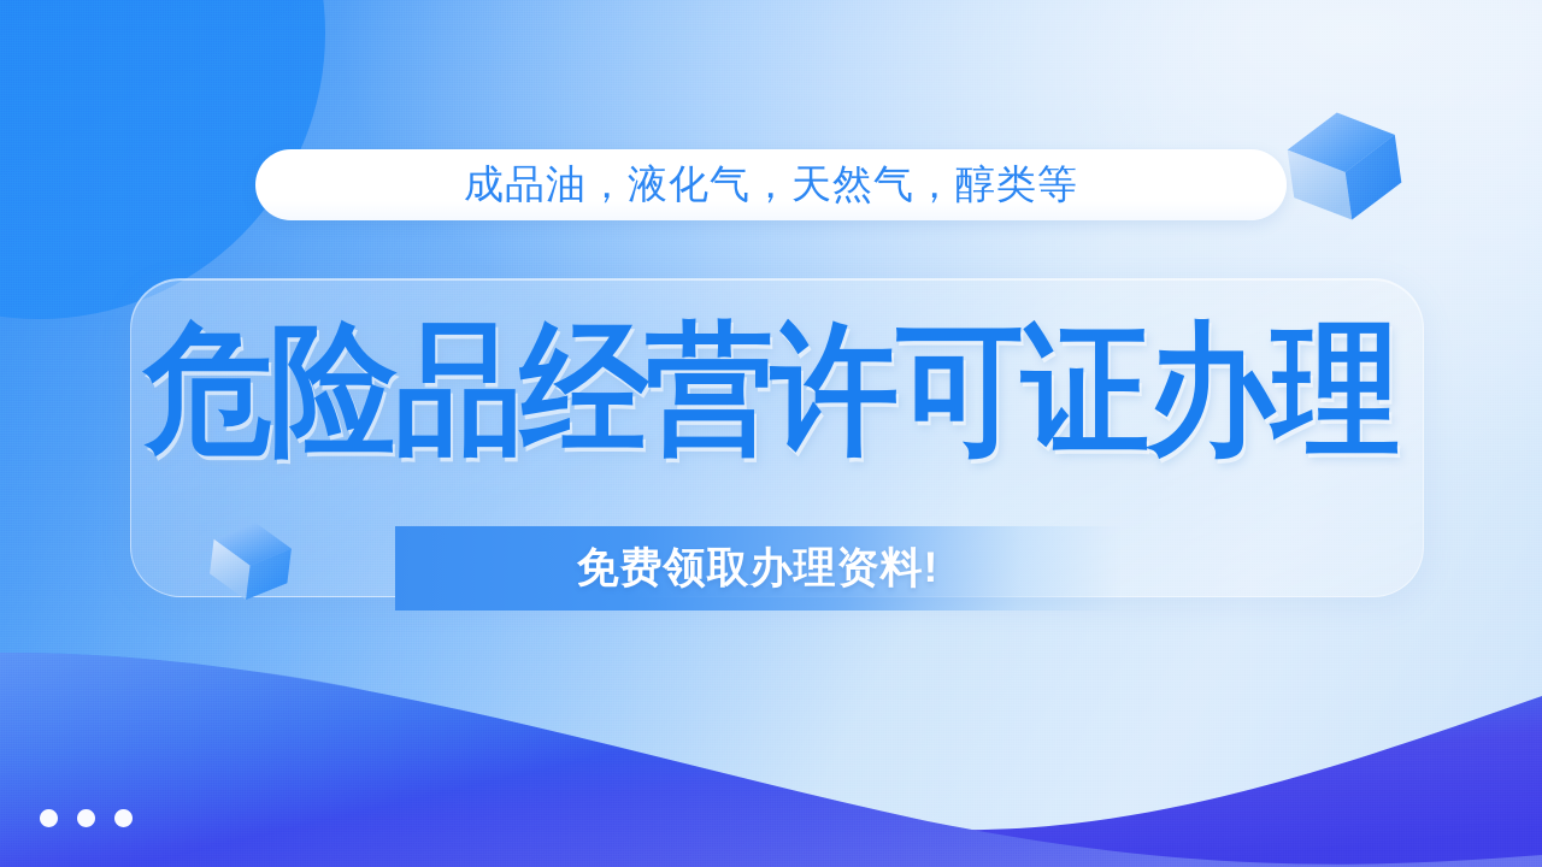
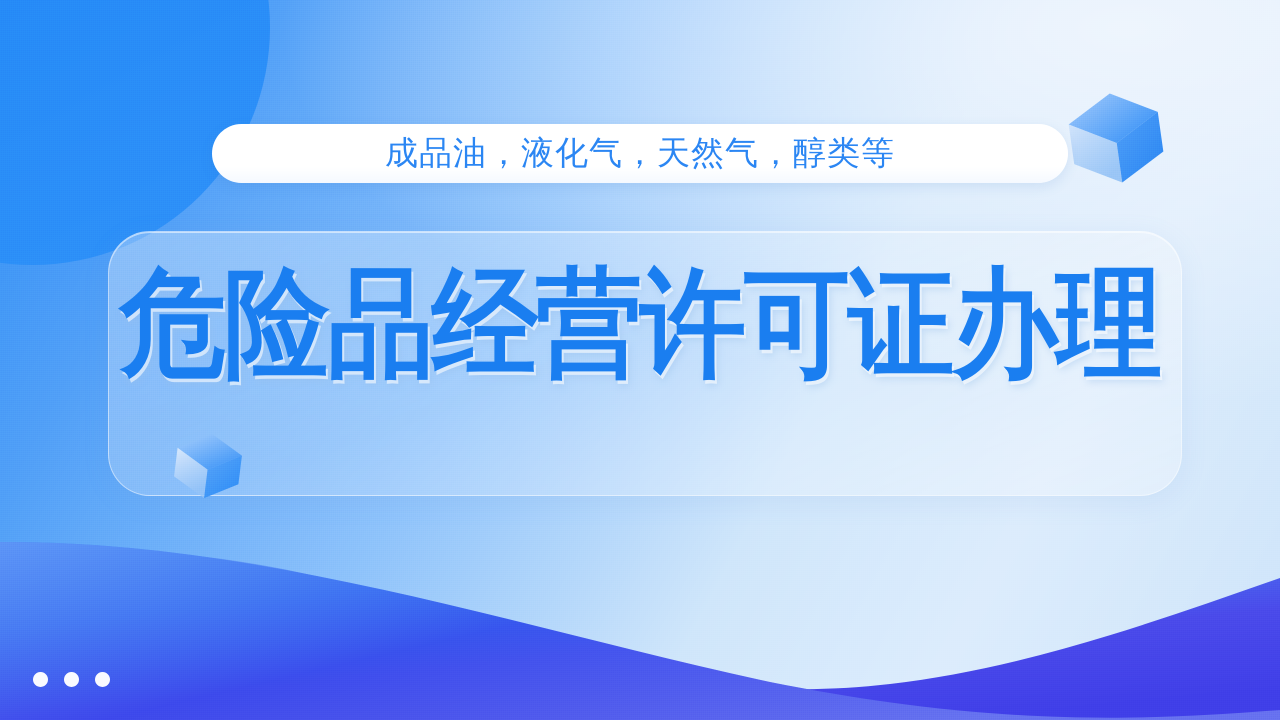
  成品油，液化气，天然气，醇类等
  危险品经营许可证办理
- 免费领取办理资料!
